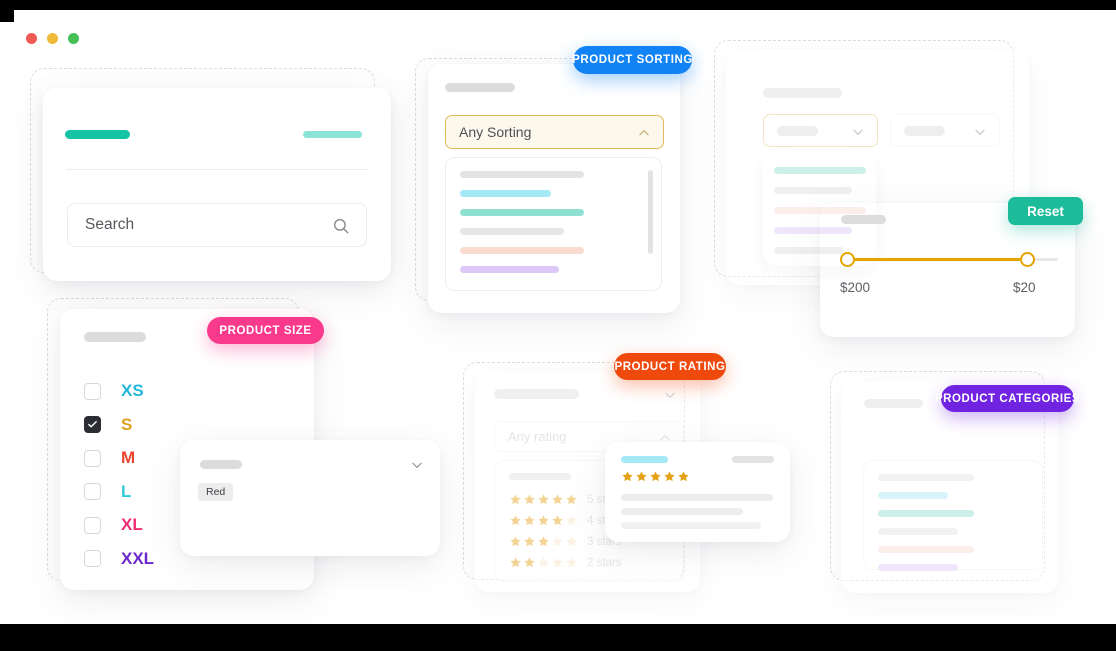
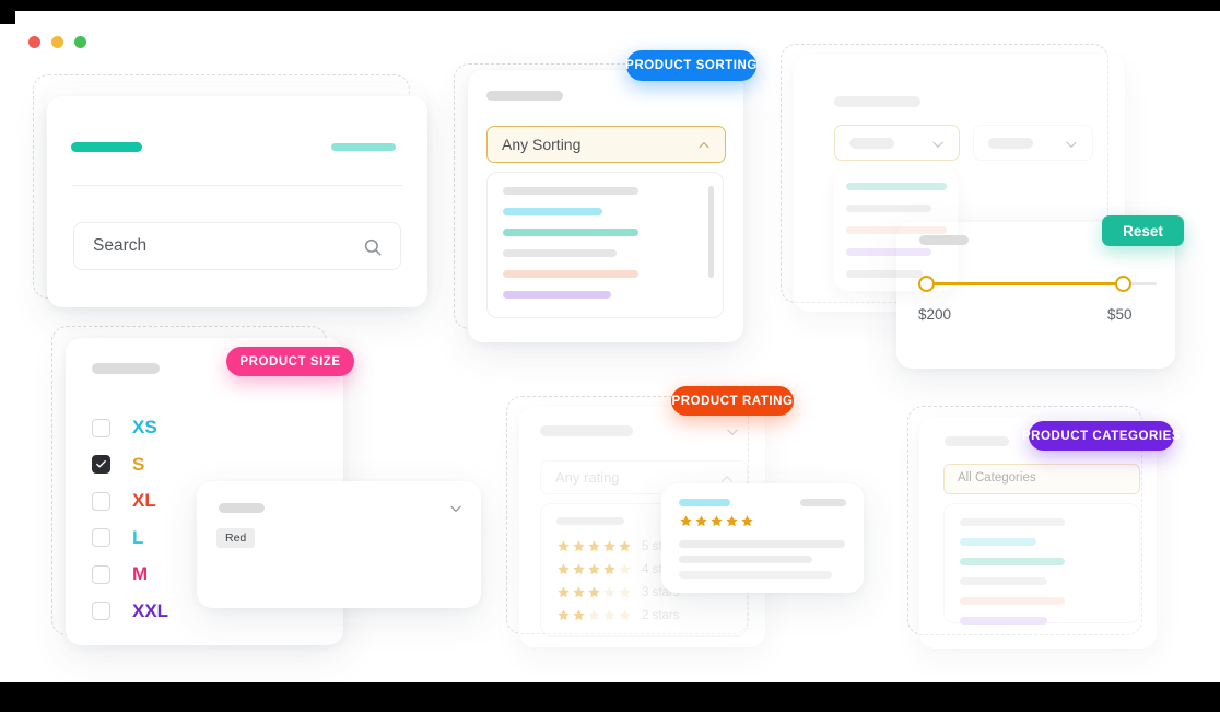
  Search
  Any Sorting
  PRODUCT SORTING
  $200
- $20
+ $50
  Reset
  XS
  S
- M
+ XL
  L
- XL
+ M
  XXL
  PRODUCT SIZE
  Red
  Any rating
  3 star
  2 stars
  PRODUCT RATING
+ All Categories
  PRODUCT CATEGORIES
